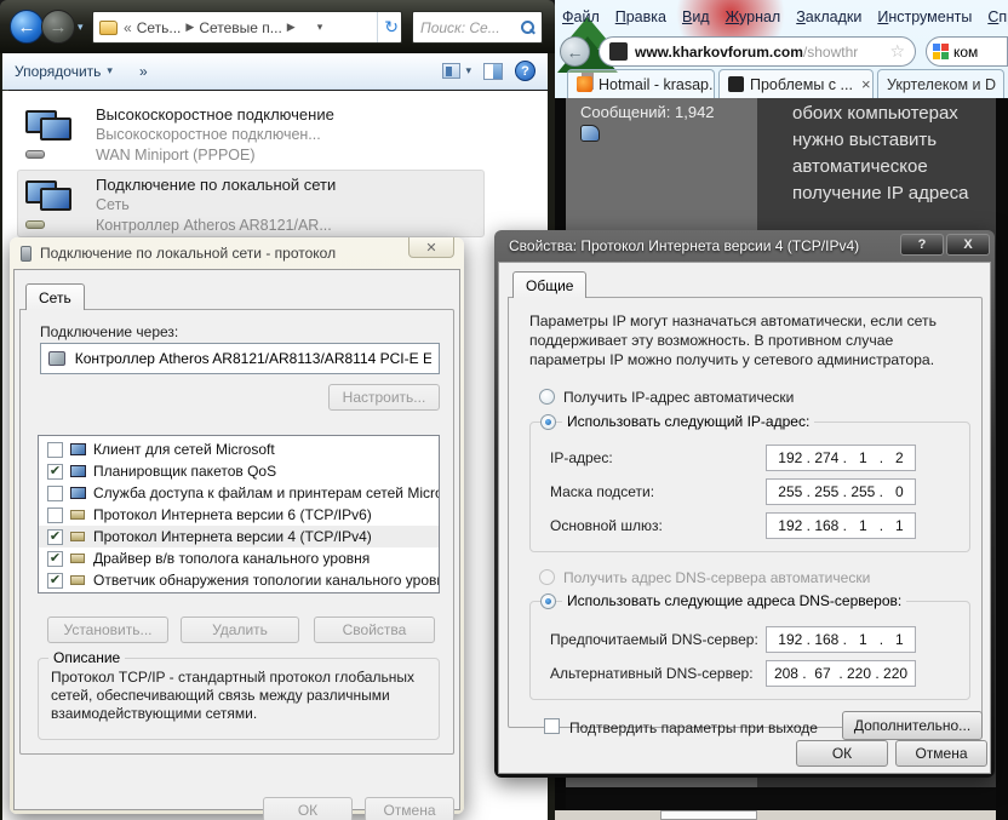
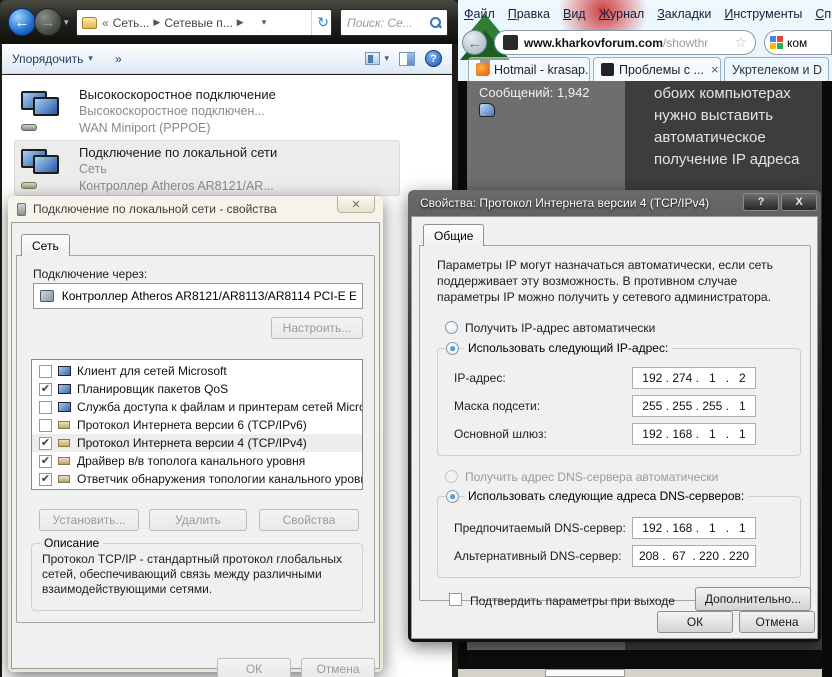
  ←
  →
  ▾
  «
  Сеть...
  ▶
  Сетевые п...
  ▶
  ▾
  ↻
  Поиск: Се...
  Упорядочить
  ▾
  »
  ▾
  ?
  Высокоскоростное подключение
  Высокоскоростное подключен...
  WAN Miniport (PPPOE)
  Подключение по локальной сети
  Сеть
  Контроллер Atheros AR8121/AR...
  Файл
  Правка
  Вид
  Журнал
  Закладки
  Инструменты
  ←
  www.kharkovforum.com
  /showthr
  ☆
  ком
  Hotmail - krasap.
  Проблемы с ...
  ×
  Укртелеком и D
  Сообщений: 1,942
  обоих компьютерах
  нужно выставить
  автоматическое
  получение IP адреса
- Подключение по локальной сети - протокол
+ Подключение по локальной сети - свойства
  ✕
  Сеть
  Подключение через:
  Контроллер Atheros AR8121/AR8113/AR8114 PCI-E E
  Настроить...
  Клиент для сетей Microsoft
  ✔
  Планировщик пакетов QoS
  Служба доступа к файлам и принтерам сетей Micr
  Протокол Интернета версии 6 (TCP/IPv6)
  ✔
  Протокол Интернета версии 4 (TCP/IPv4)
  ✔
  Драйвер в/в тополога канального уровня
  ✔
  Ответчик обнаружения топологии канального уров
  Установить...
  Удалить
  Свойства
  Описание
  Протокол TCP/IP - стандартный протокол глобальных сетей, обеспечивающий связь между различными взаимодействующими сетями.
  ОК
  Отмена
  Свойства: Протокол Интернета версии 4 (TCP/IPv4)
  ?
  X
  Общие
  Параметры IP могут назначаться автоматически, если сеть поддерживает эту возможность. В противном случае параметры IP можно получить у сетевого администратора.
  Получить IP-адрес автоматически
  Использовать следующий IP-адрес:
  IP-адрес:
  192 . 274 . 1 . 2
  Маска подсети:
- 255 . 255 . 255 . 0
+ 255 . 255 . 255 . 1
  Основной шлюз:
  192 . 168 . 1 . 1
  Получить адрес DNS-сервера автоматически
  Использовать следующие адреса DNS-серверов:
  Предпочитаемый DNS-сервер:
  192 . 168 . 1 . 1
  Альтернативный DNS-сервер:
  208 . 67 . 220 . 220
  Подтвердить параметры при выходе
  Дополнительно...
  ОК
  Отмена
